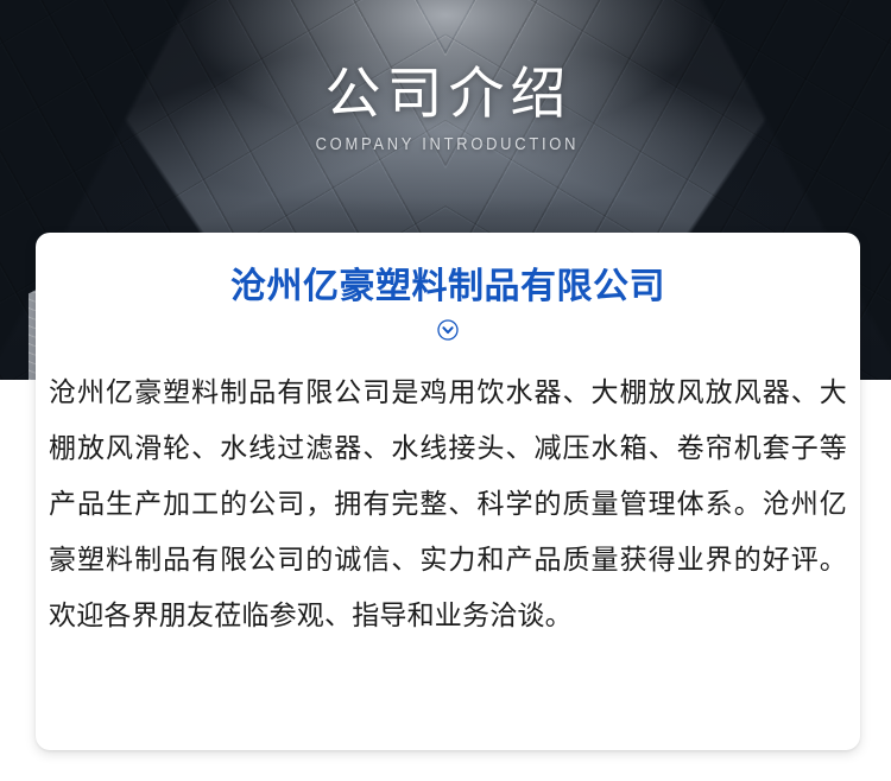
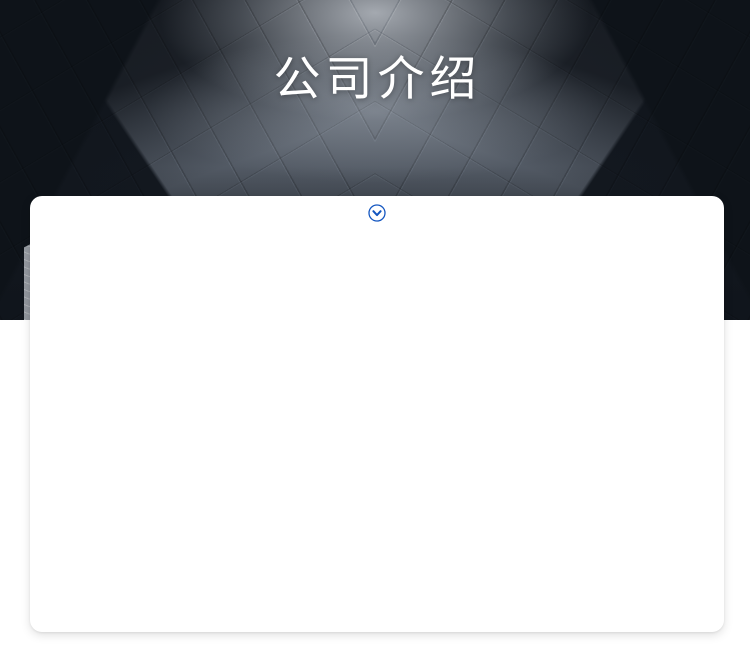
  公司介绍
- COMPANY INTRODUCTION
- 沧州亿豪塑料制品有限公司
- 沧州亿豪塑料制品有限公司是鸡用饮水器、大棚放风放风器、大棚放风滑轮、水线过滤器、水线接头、减压水箱、卷帘机套子等产品生产加工的公司，拥有完整、科学的质量管理体系。沧州亿豪塑料制品有限公司的诚信、实力和产品质量获得业界的好评。欢迎各界朋友莅临参观、指导和业务洽谈。
